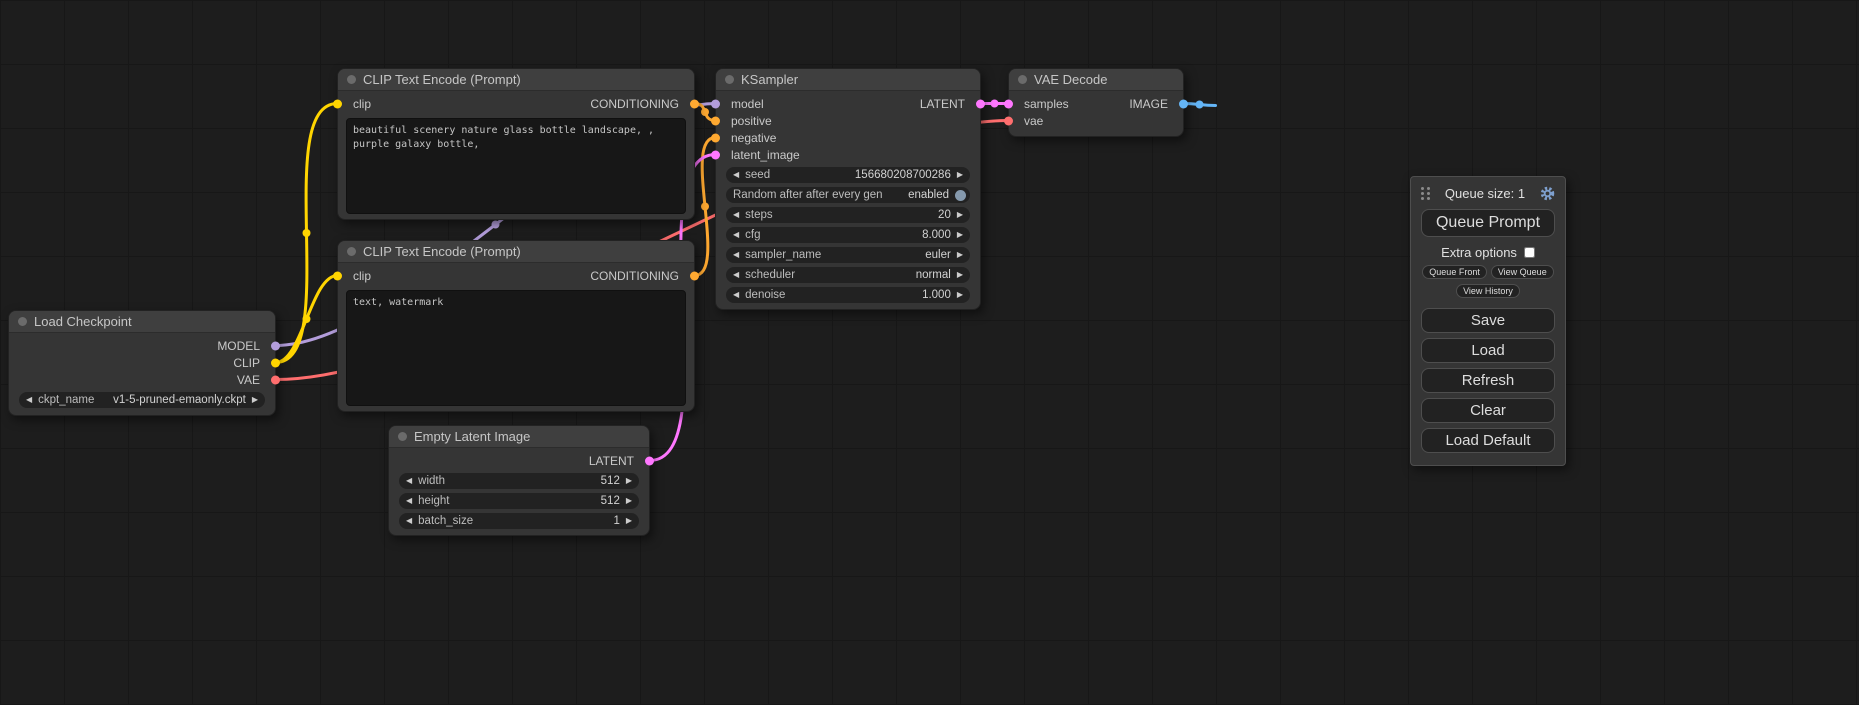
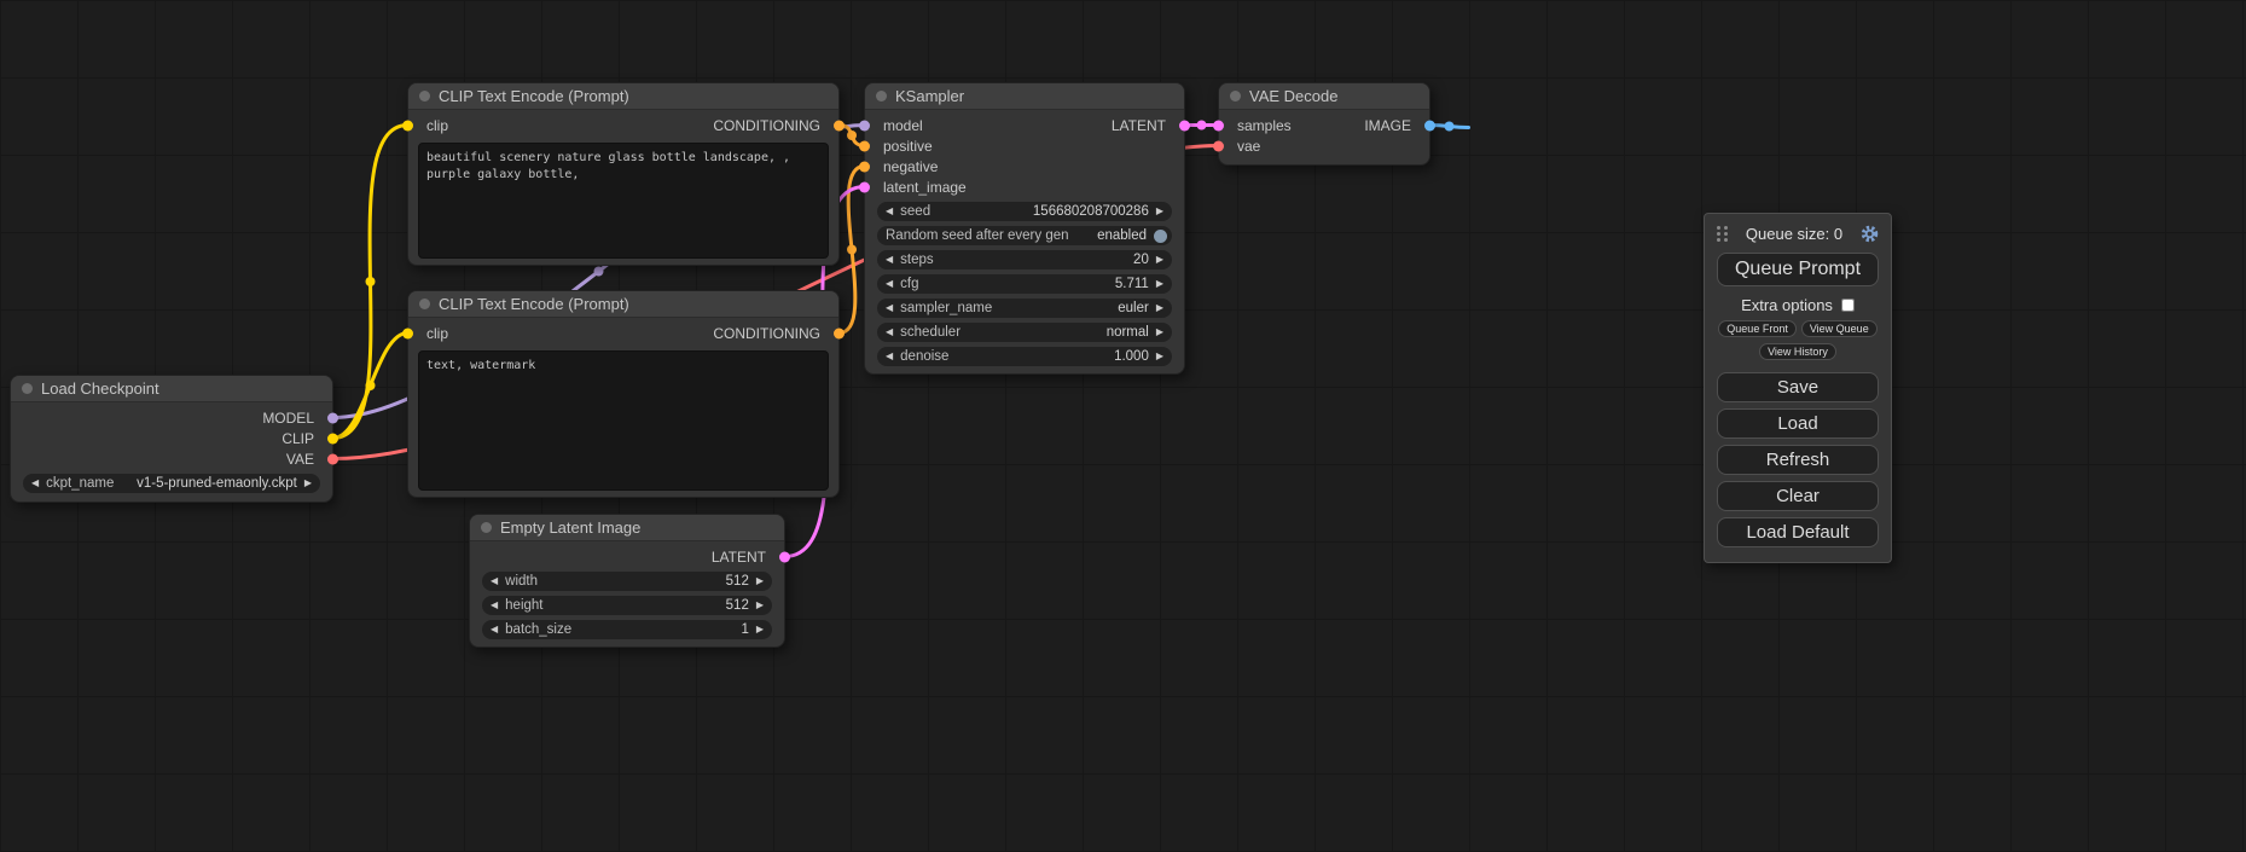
  Load Checkpoint
  MODEL
  CLIP
  VAE
  ◀
  ckpt_name
  v1-5-pruned-emaonly.ckpt
  ▶
  CLIP Text Encode (Prompt)
  clip
  CONDITIONING
  CLIP Text Encode (Prompt)
  clip
  CONDITIONING
  text, watermark
  Empty Latent Image
  LATENT
  ◀
  width
  512
  ▶
  ◀
  height
  512
  ▶
  ◀
  batch_size
  1
  ▶
  KSampler
  model
  LATENT
  positive
  negative
  latent_image
  ◀
  seed
  156680208700286
  ▶
- Random after after every gen
+ Random seed after every gen
  enabled
  ◀
  steps
  20
  ▶
  ◀
  cfg
- 8.000
+ 5.711
  ▶
  ◀
  sampler_name
  euler
  ▶
  ◀
  scheduler
  normal
  ▶
  ◀
  denoise
  1.000
  ▶
  VAE Decode
  samples
  IMAGE
  vae
- Queue size: 1
+ Queue size: 0
  Queue Prompt
  Extra options
  Queue Front
  View Queue
  View History
  Save
  Load
  Refresh
  Clear
  Load Default
